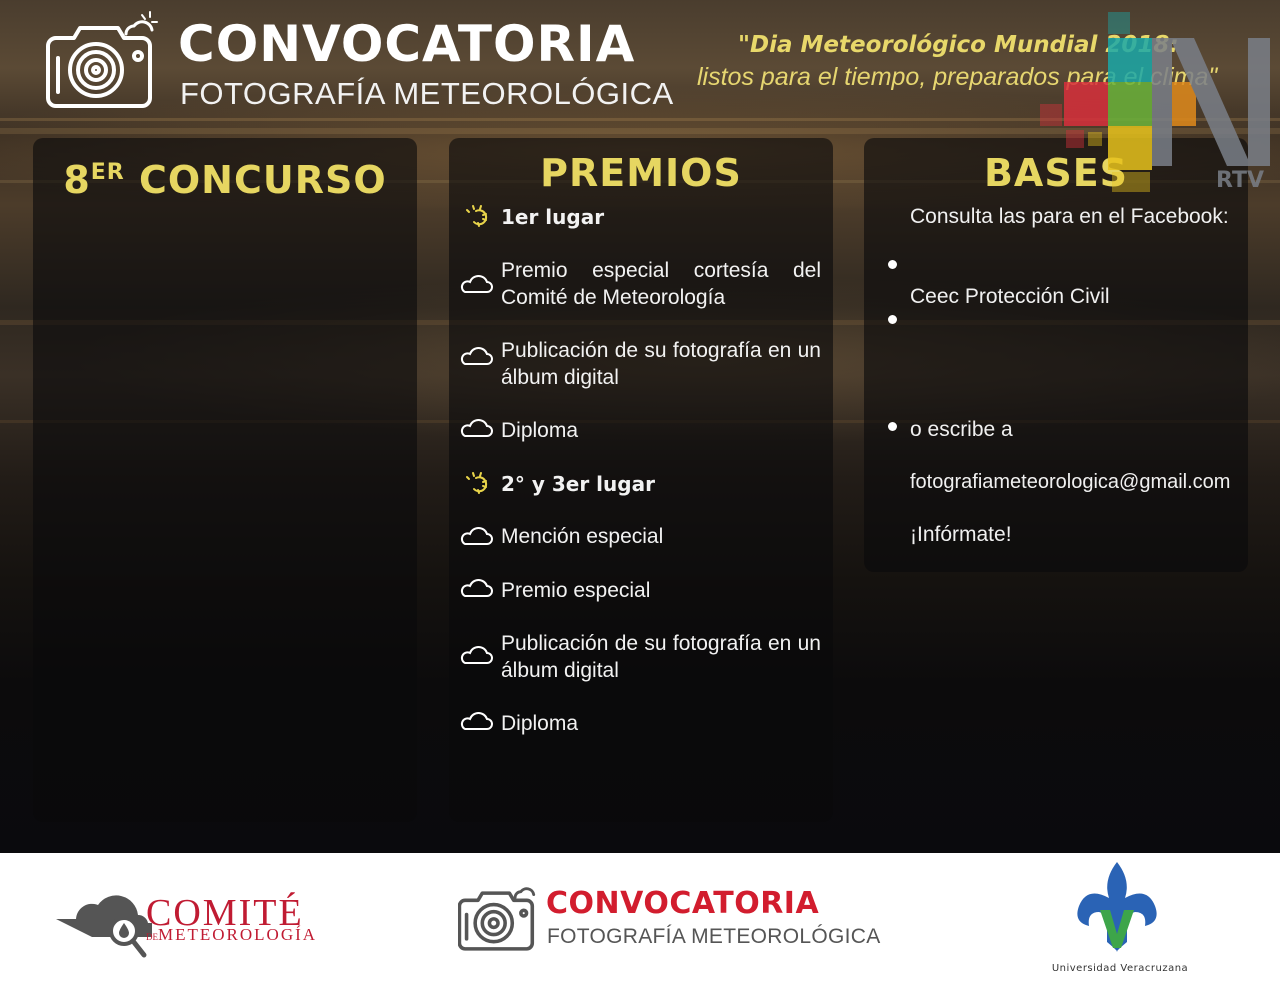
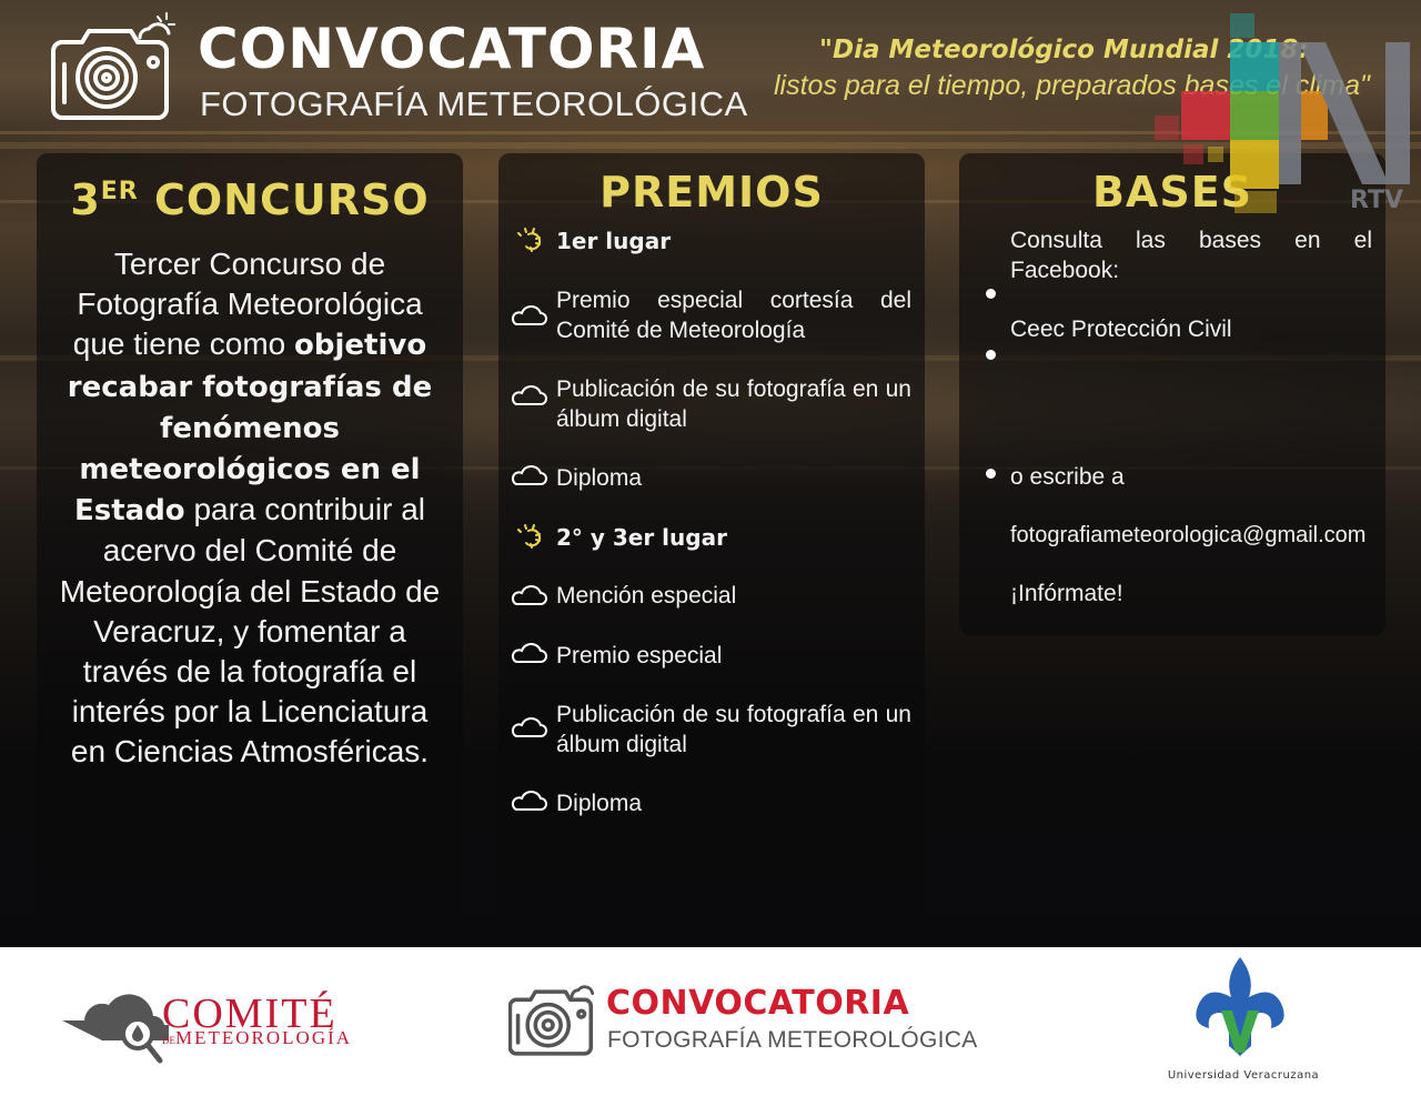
  CONVOCATORIA
  FOTOGRAFÍA METEOROLÓGICA
  "Dia Meteorológico Mundial 2018:
- listos para el tiempo, preparados para el clima"
+ listos para el tiempo, preparados bases el clima"
- 8ER CONCURSO
+ 3ER CONCURSO
+ Tercer Concurso de Fotografía Meteorológica que tiene como objetivo recabar fotografías de fenómenos meteorológicos en el Estado para contribuir al acervo del Comité de Meteorología del Estado de Veracruz, y fomentar a través de la fotografía el interés por la Licenciatura en Ciencias Atmosféricas.
  PREMIOS
  1er lugar
  Premio especial cortesía del Comité de Meteorología
  Publicación de su fotografía en un álbum digital
  Diploma
  2° y 3er lugar
  Mención especial
  Premio especial
  Publicación de su fotografía en un álbum digital
  Diploma
  BASES
- Consulta las para en el Facebook:
+ Consulta las bases en el Facebook:
  Ceec Protección Civil
  o escribe a
  fotografiameteorologica@gmail.com
  ¡Infórmate!
  RTV
  COMITÉ
  DEMETEOROLOGÍA
  CONVOCATORIA
  FOTOGRAFÍA METEOROLÓGICA
  Universidad Veracruzana
